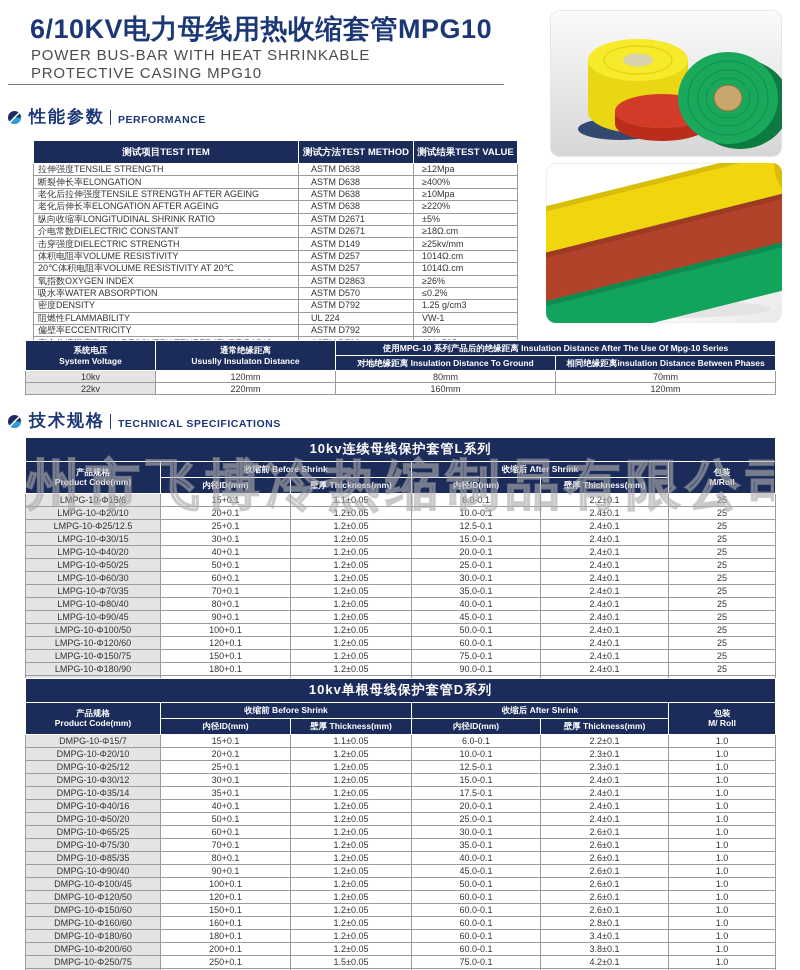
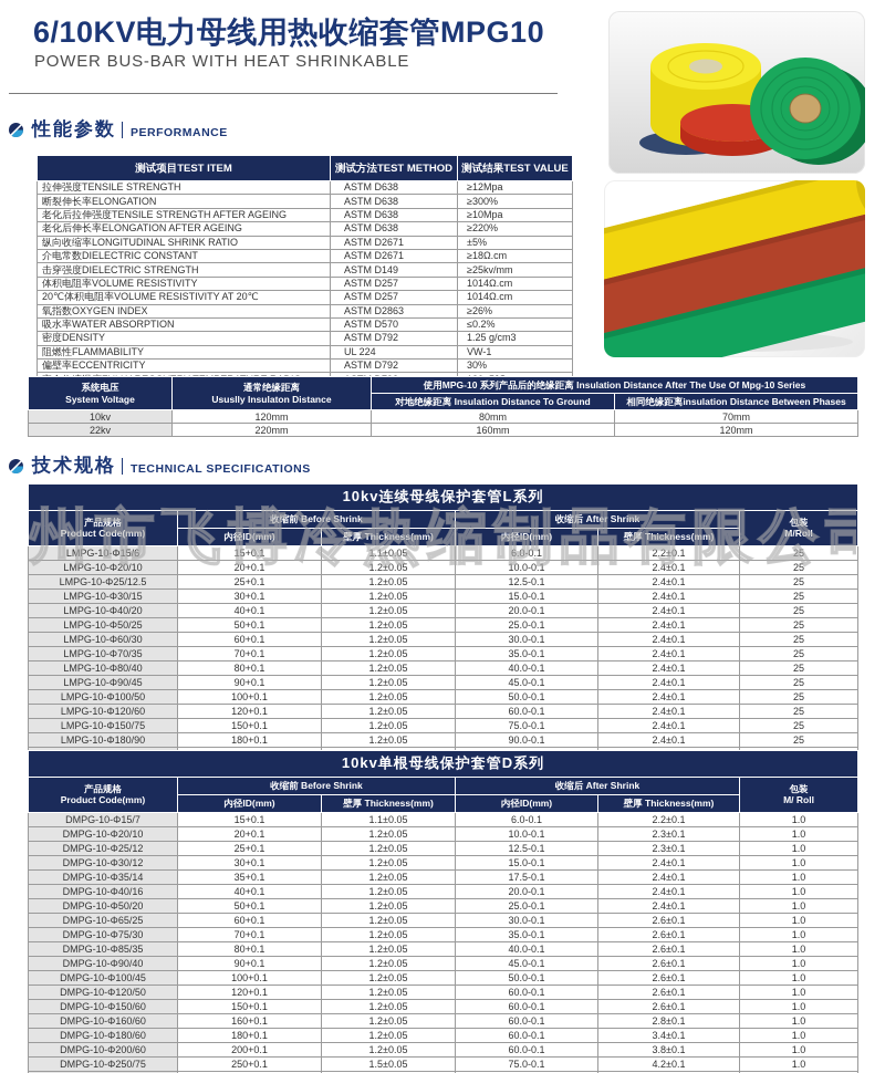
  6/10KV电力母线用热收缩套管MPG10
  POWER BUS-BAR WITH HEAT SHRINKABLE
- PROTECTIVE CASING MPG10
  性能参数
  PERFORMANCE
  测试项目TEST ITEM	测试方法TEST METHOD	测试结果TEST VALUE
  拉伸强度TENSILE STRENGTH	ASTM D638	≥12Mpa
- 断裂伸长率ELONGATION	ASTM D638	≥400%
+ 断裂伸长率ELONGATION	ASTM D638	≥300%
  老化后拉伸强度TENSILE STRENGTH AFTER AGEING	ASTM D638	≥10Mpa
  老化后伸长率ELONGATION AFTER AGEING	ASTM D638	≥220%
  纵向收缩率LONGITUDINAL SHRINK RATIO	ASTM D2671	±5%
  介电常数DIELECTRIC CONSTANT	ASTM D2671	≥18Ω.cm
  击穿强度DIELECTRIC STRENGTH	ASTM D149	≥25kv/mm
  体积电阻率VOLUME RESISTIVITY	ASTM D257	1014Ω.cm
  20℃体积电阻率VOLUME RESISTIVITY AT 20℃	ASTM D257	1014Ω.cm
  氧指数OXYGEN INDEX	ASTM D2863	≥26%
  吸水率WATER ABSORPTION	ASTM D570	≤0.2%
  密度DENSITY	ASTM D792	1.25 g/cm3
  阻燃性FLAMMABILITY	UL 224	VW-1
  偏壁率ECCENTRICITY	ASTM D792	30%
  系统电压 System Voltage	通常绝缘距离 Ususlly Insulaton Distance	使用MPG-10 系列产品后的绝缘距离 Insulation Distance After The Use Of Mpg-10 Series
  对地绝缘距离 Insulation Distance To Ground	相同绝缘距离insulation Distance Between Phases
  10kv	120mm	80mm	70mm
  22kv	220mm	160mm	120mm
  技术规格
  TECHNICAL SPECIFICATIONS
  10kv连续母线保护套管L系列
  产品规格 Product Code(mm)	收缩前 Before Shrink	收缩后 After Shrink	包装 M/Roll
  内径ID(mm)	壁厚 Thickness(mm)	内径ID(mm)	壁厚 Thickness(mm)
  LMPG-10-Φ15/6	15+0.1	1.1±0.05	6.0-0.1	2.2±0.1	25
  LMPG-10-Φ20/10	20+0.1	1.2±0.05	10.0-0.1	2.4±0.1	25
  LMPG-10-Φ25/12.5	25+0.1	1.2±0.05	12.5-0.1	2.4±0.1	25
  LMPG-10-Φ30/15	30+0.1	1.2±0.05	15.0-0.1	2.4±0.1	25
  LMPG-10-Φ40/20	40+0.1	1.2±0.05	20.0-0.1	2.4±0.1	25
  LMPG-10-Φ50/25	50+0.1	1.2±0.05	25.0-0.1	2.4±0.1	25
  LMPG-10-Φ60/30	60+0.1	1.2±0.05	30.0-0.1	2.4±0.1	25
  LMPG-10-Φ70/35	70+0.1	1.2±0.05	35.0-0.1	2.4±0.1	25
  LMPG-10-Φ80/40	80+0.1	1.2±0.05	40.0-0.1	2.4±0.1	25
  LMPG-10-Φ90/45	90+0.1	1.2±0.05	45.0-0.1	2.4±0.1	25
  LMPG-10-Φ100/50	100+0.1	1.2±0.05	50.0-0.1	2.4±0.1	25
  LMPG-10-Φ120/60	120+0.1	1.2±0.05	60.0-0.1	2.4±0.1	25
  LMPG-10-Φ150/75	150+0.1	1.2±0.05	75.0-0.1	2.4±0.1	25
  LMPG-10-Φ180/90	180+0.1	1.2±0.05	90.0-0.1	2.4±0.1	25
  10kv单根母线保护套管D系列
  产品规格 Product Code(mm)	收缩前 Before Shrink	收缩后 After Shrink	包装 M/ Roll
  内径ID(mm)	壁厚 Thickness(mm)	内径ID(mm)	壁厚 Thickness(mm)
  DMPG-10-Φ15/7	15+0.1	1.1±0.05	6.0-0.1	2.2±0.1	1.0
  DMPG-10-Φ20/10	20+0.1	1.2±0.05	10.0-0.1	2.3±0.1	1.0
  DMPG-10-Φ25/12	25+0.1	1.2±0.05	12.5-0.1	2.3±0.1	1.0
  DMPG-10-Φ30/12	30+0.1	1.2±0.05	15.0-0.1	2.4±0.1	1.0
  DMPG-10-Φ35/14	35+0.1	1.2±0.05	17.5-0.1	2.4±0.1	1.0
  DMPG-10-Φ40/16	40+0.1	1.2±0.05	20.0-0.1	2.4±0.1	1.0
  DMPG-10-Φ50/20	50+0.1	1.2±0.05	25.0-0.1	2.4±0.1	1.0
  DMPG-10-Φ65/25	60+0.1	1.2±0.05	30.0-0.1	2.6±0.1	1.0
  DMPG-10-Φ75/30	70+0.1	1.2±0.05	35.0-0.1	2.6±0.1	1.0
  DMPG-10-Φ85/35	80+0.1	1.2±0.05	40.0-0.1	2.6±0.1	1.0
  DMPG-10-Φ90/40	90+0.1	1.2±0.05	45.0-0.1	2.6±0.1	1.0
  DMPG-10-Φ100/45	100+0.1	1.2±0.05	50.0-0.1	2.6±0.1	1.0
  DMPG-10-Φ120/50	120+0.1	1.2±0.05	60.0-0.1	2.6±0.1	1.0
  DMPG-10-Φ150/60	150+0.1	1.2±0.05	60.0-0.1	2.6±0.1	1.0
  DMPG-10-Φ160/60	160+0.1	1.2±0.05	60.0-0.1	2.8±0.1	1.0
  DMPG-10-Φ180/60	180+0.1	1.2±0.05	60.0-0.1	3.4±0.1	1.0
  DMPG-10-Φ200/60	200+0.1	1.2±0.05	60.0-0.1	3.8±0.1	1.0
  DMPG-10-Φ250/75	250+0.1	1.5±0.05	75.0-0.1	4.2±0.1	1.0
  州市飞博冷热缩制品有限公
